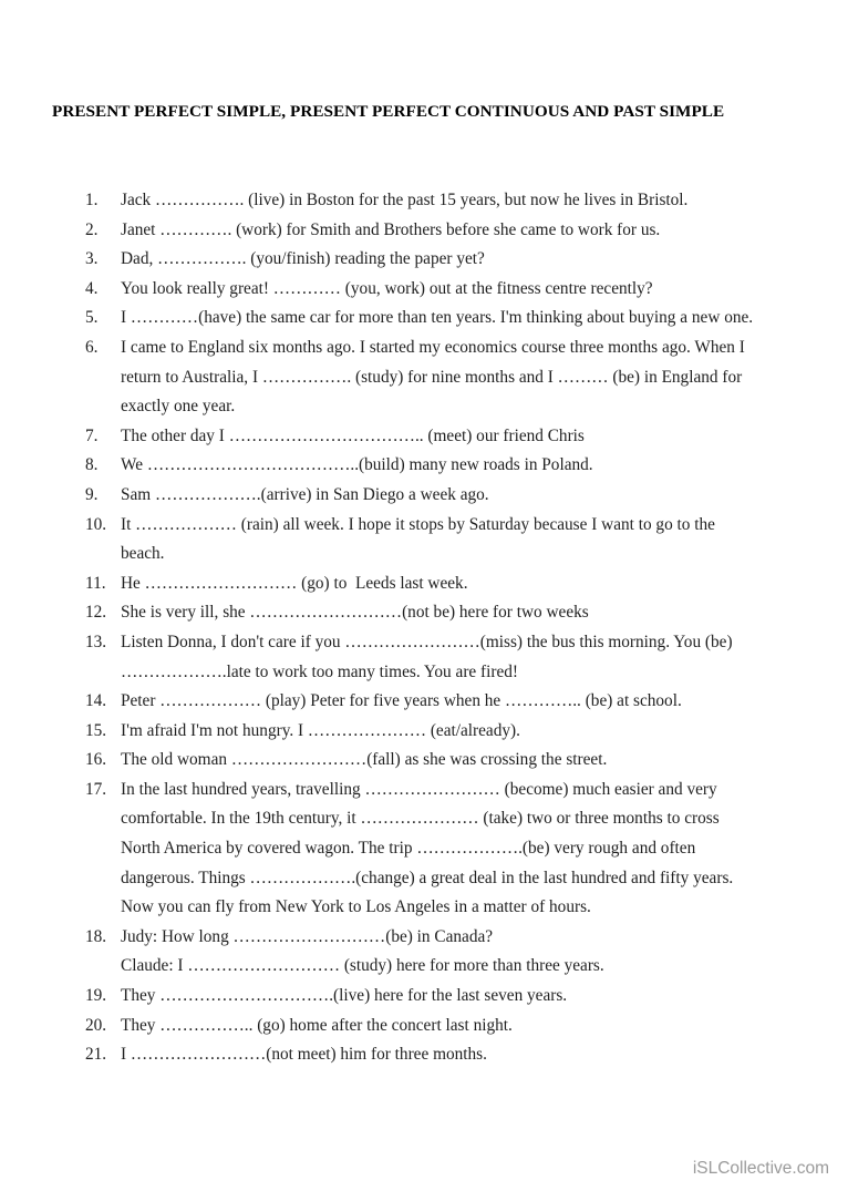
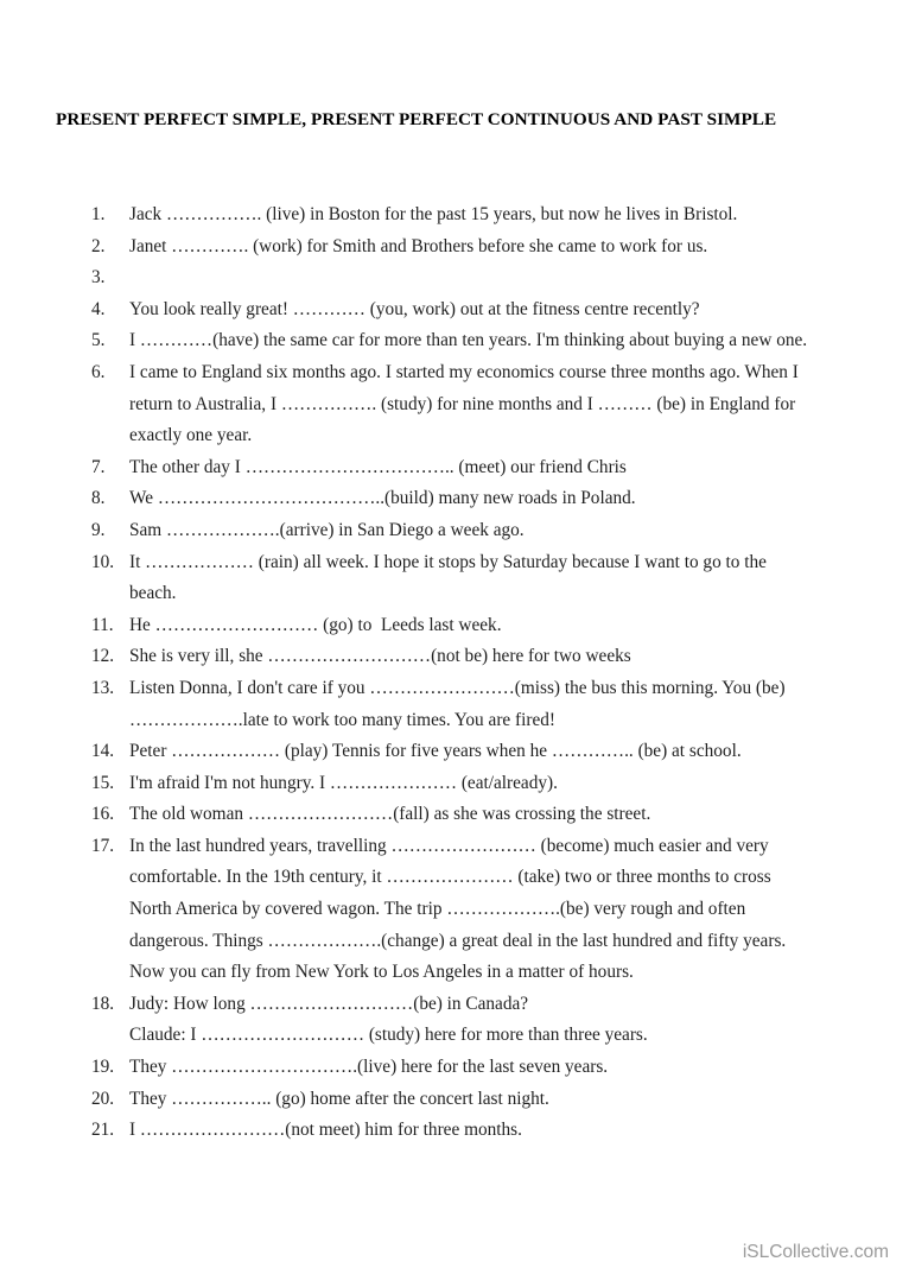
  PRESENT PERFECT SIMPLE, PRESENT PERFECT CONTINUOUS AND PAST SIMPLE
  1.
  Jack ……………. (live) in Boston for the past 15 years, but now he lives in Bristol.
  2.
  Janet …………. (work) for Smith and Brothers before she came to work for us.
  3.
- Dad, ……………. (you/finish) reading the paper yet?
  4.
  You look really great! ………… (you, work) out at the fitness centre recently?
  5.
  I …………(have) the same car for more than ten years. I'm thinking about buying a new one.
  6.
  I came to England six months ago. I started my economics course three months ago. When I
  return to Australia, I ……………. (study) for nine months and I ……… (be) in England for
  exactly one year.
  7.
  The other day I …………………………….. (meet) our friend Chris
  8.
  We ………………………………..(build) many new roads in Poland.
  9.
  Sam ……………….(arrive) in San Diego a week ago.
  10.
  It ……………… (rain) all week. I hope it stops by Saturday because I want to go to the
  beach.
  11.
  He ……………………… (go) to Leeds last week.
  12.
  She is very ill, she ………………………(not be) here for two weeks
  13.
  Listen Donna, I don't care if you ……………………(miss) the bus this morning. You (be)
  ……………….late to work too many times. You are fired!
  14.
- Peter ……………… (play) Peter for five years when he ………….. (be) at school.
+ Peter ……………… (play) Tennis for five years when he ………….. (be) at school.
  15.
  I'm afraid I'm not hungry. I ………………… (eat/already).
  16.
  The old woman ……………………(fall) as she was crossing the street.
  17.
  In the last hundred years, travelling …………………… (become) much easier and very
  comfortable. In the 19th century, it ………………… (take) two or three months to cross
  North America by covered wagon. The trip ……………….(be) very rough and often
  dangerous. Things ……………….(change) a great deal in the last hundred and fifty years.
  Now you can fly from New York to Los Angeles in a matter of hours.
  18.
  Judy: How long ………………………(be) in Canada?
  Claude: I ……………………… (study) here for more than three years.
  19.
  They ………………………….(live) here for the last seven years.
  20.
  They …………….. (go) home after the concert last night.
  21.
  I ……………………(not meet) him for three months.
  iSLCollective.com
